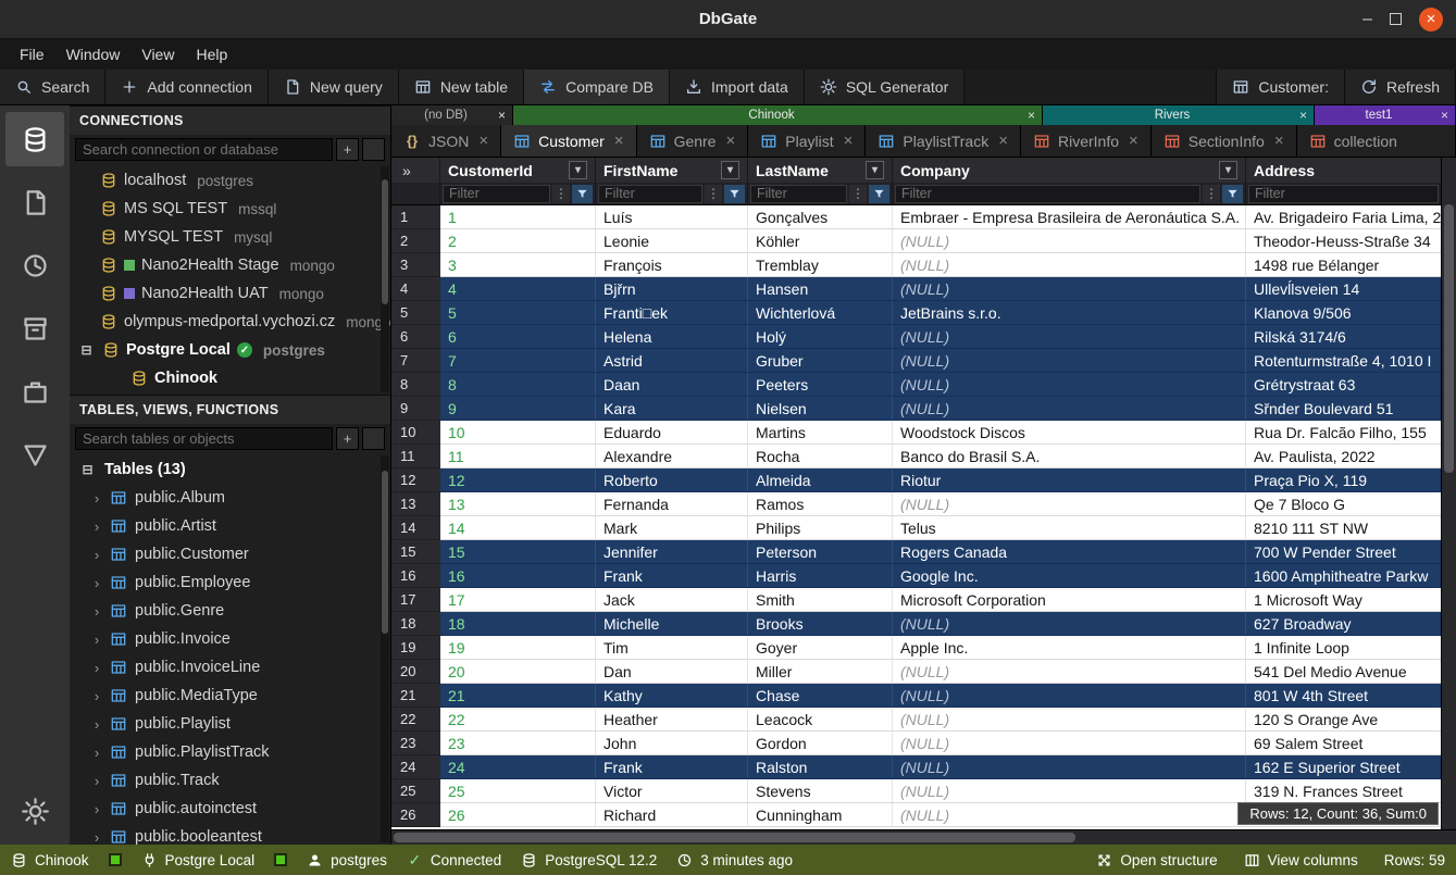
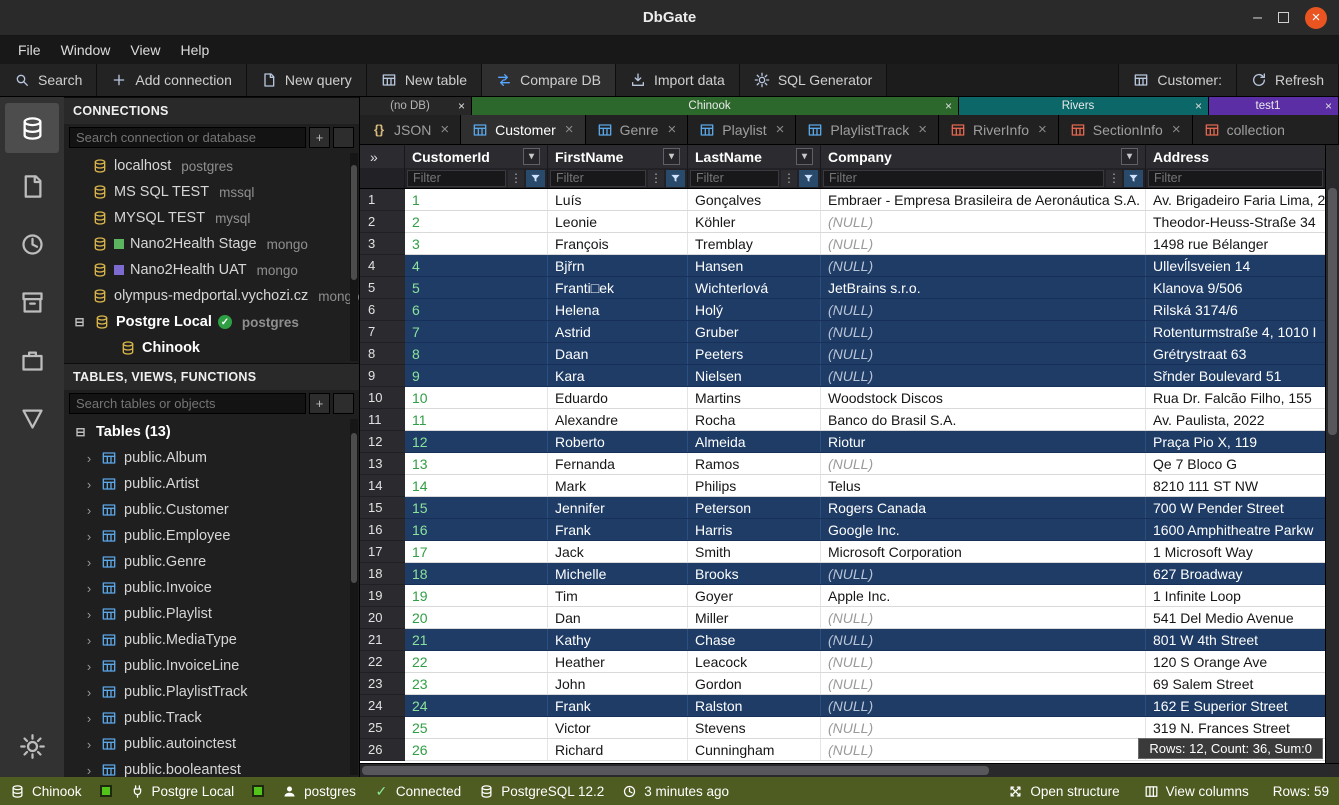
  DbGate
  –
  ×
  File
  Window
  View
  Help
  Search
  Add connection
  New query
  New table
  Compare DB
  Import data
  SQL Generator
  Customer:
  Refresh
  CONNECTIONS
  Search connection or database
  +
  localhost
  postgres
  MS SQL TEST
  mssql
  MYSQL TEST
  mysql
  Nano2Health Stage
  mongo
  Nano2Health UAT
  mongo
  olympus-medportal.vychozi.cz
  mong
  ⊟
  Postgre Local
  ✓
  postgres
  Chinook
  TABLES, VIEWS, FUNCTIONS
  Search tables or objects
  +
  ⊟
  Tables (13)
  ›
  public.Album
  ›
  public.Artist
  ›
  public.Customer
  ›
  public.Employee
  ›
  public.Genre
  ›
  public.Invoice
  ›
- public.InvoiceLine
+ public.Playlist
  ›
  public.MediaType
  ›
- public.Playlist
+ public.InvoiceLine
  ›
  public.PlaylistTrack
  ›
  public.Track
  ›
  public.autoinctest
  ›
  public.booleantest
  (no DB)
  ×
  Chinook
  ×
  Rivers
  ×
  test1
  ×
  {}
  JSON
  ×
  Customer
  ×
  Genre
  ×
  Playlist
  ×
  PlaylistTrack
  ×
  RiverInfo
  ×
  SectionInfo
  ×
  collection
  »
  CustomerId
  ▾
  FirstName
  ▾
  LastName
  ▾
  Company
  ▾
  Address
  Filter
  ⋮
  Filter
  ⋮
  Filter
  ⋮
  Filter
  ⋮
  Filter
  1
  1
  Luís
  Gonçalves
  Embraer - Empresa Brasileira de Aeronáutica S.A.
  Av. Brigadeiro Faria Lima, 2
  2
  2
  Leonie
  Köhler
  (NULL)
  Theodor-Heuss-Straße 34
  3
  3
  François
  Tremblay
  (NULL)
  1498 rue Bélanger
  4
  4
  Bjřrn
  Hansen
  (NULL)
  Ullevĺlsveien 14
  5
  5
  Franti□ek
  Wichterlová
  JetBrains s.r.o.
  Klanova 9/506
  6
  6
  Helena
  Holý
  (NULL)
  Rilská 3174/6
  7
  7
  Astrid
  Gruber
  (NULL)
  Rotenturmstraße 4, 1010 I
  8
  8
  Daan
  Peeters
  (NULL)
  Grétrystraat 63
  9
  9
  Kara
  Nielsen
  (NULL)
  Sřnder Boulevard 51
  10
  10
  Eduardo
  Martins
  Woodstock Discos
  Rua Dr. Falcão Filho, 155
  11
  11
  Alexandre
  Rocha
  Banco do Brasil S.A.
  Av. Paulista, 2022
  12
  12
  Roberto
  Almeida
  Riotur
  Praça Pio X, 119
  13
  13
  Fernanda
  Ramos
  (NULL)
  Qe 7 Bloco G
  14
  14
  Mark
  Philips
  Telus
  8210 111 ST NW
  15
  15
  Jennifer
  Peterson
  Rogers Canada
  700 W Pender Street
  16
  16
  Frank
  Harris
  Google Inc.
  1600 Amphitheatre Parkw
  17
  17
  Jack
  Smith
  Microsoft Corporation
  1 Microsoft Way
  18
  18
  Michelle
  Brooks
  (NULL)
  627 Broadway
  19
  19
  Tim
  Goyer
  Apple Inc.
  1 Infinite Loop
  20
  20
  Dan
  Miller
  (NULL)
  541 Del Medio Avenue
  21
  21
  Kathy
  Chase
  (NULL)
  801 W 4th Street
  22
  22
  Heather
  Leacock
  (NULL)
  120 S Orange Ave
  23
  23
  John
  Gordon
  (NULL)
  69 Salem Street
  24
  24
  Frank
  Ralston
  (NULL)
  162 E Superior Street
  25
  25
  Victor
  Stevens
  (NULL)
  319 N. Frances Street
  26
  26
  Richard
  Cunningham
  (NULL)
  Rows: 12, Count: 36, Sum:0
  Chinook
  Postgre Local
  postgres
  ✓
  Connected
  PostgreSQL 12.2
  3 minutes ago
  Open structure
  View columns
  Rows: 59
